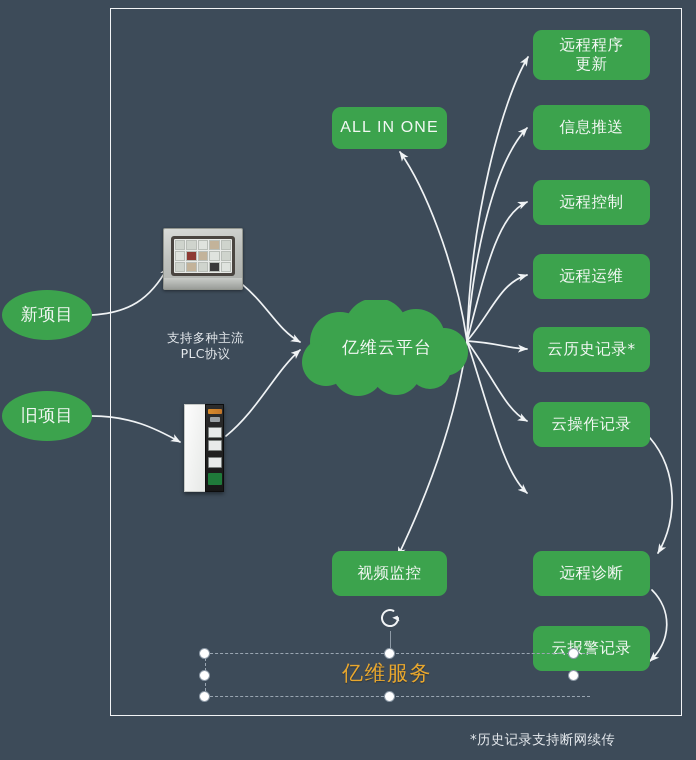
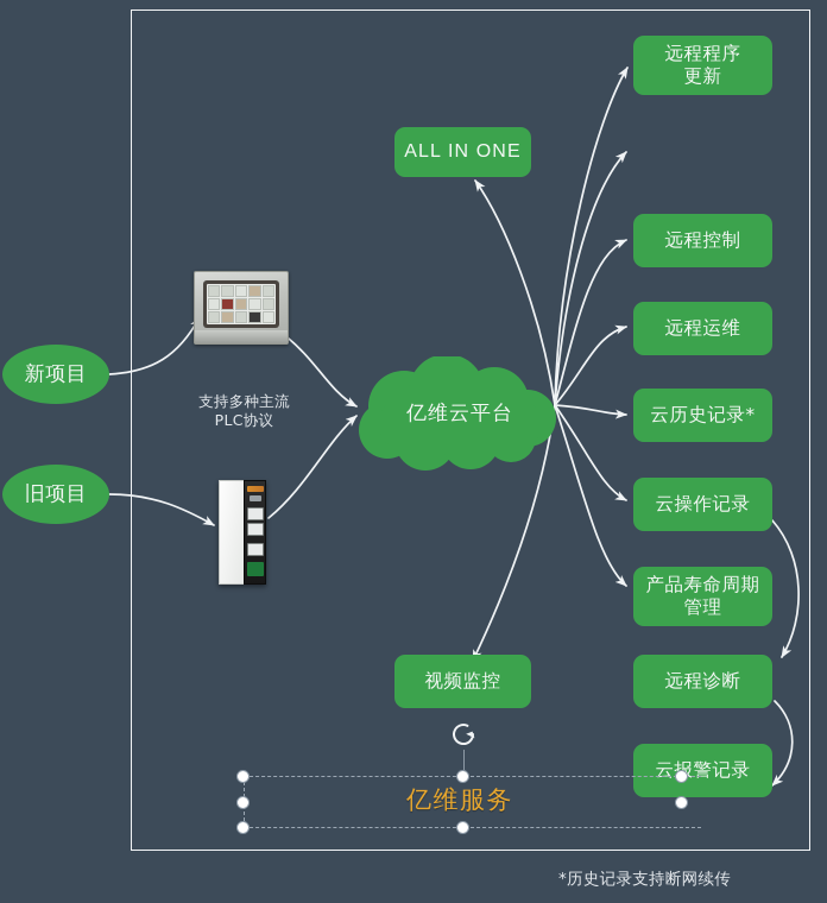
  新项目
  旧项目
  支持多种主流
  PLC协议
  亿维云平台
  ALL IN ONE
  远程程序
  更新
- 信息推送
  远程控制
  远程运维
  云历史记录*
  云操作记录
+ 产品寿命周期管理
  远程诊断
  云警记录
  视频监控
  亿维服务
  *历史记录支持断网续传
